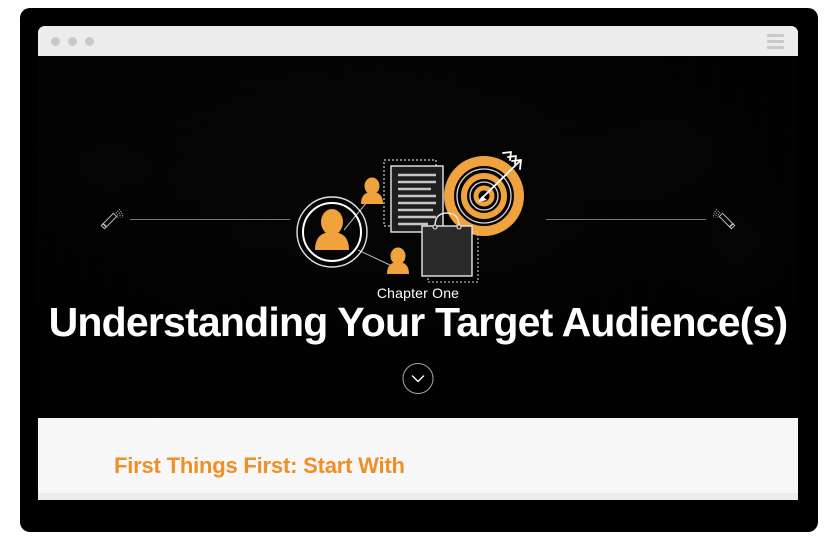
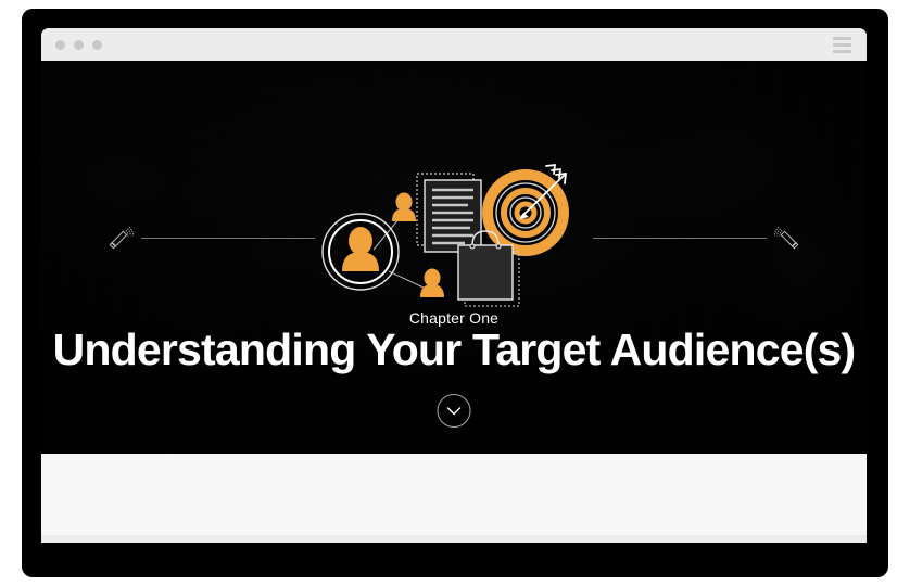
  Chapter One
  Understanding Your Target Audience(s)
- First Things First: Start With
